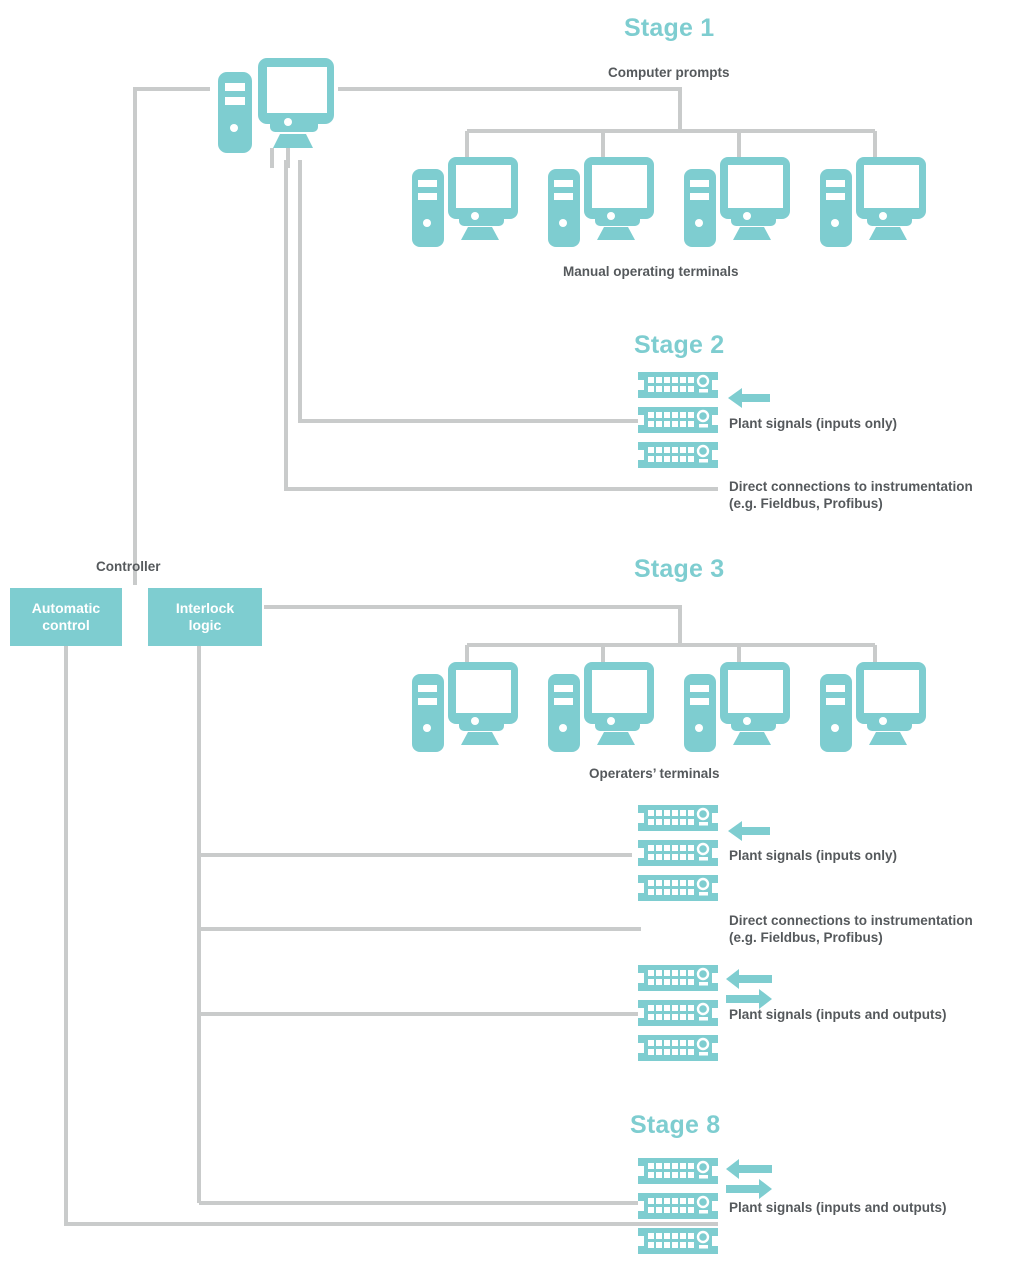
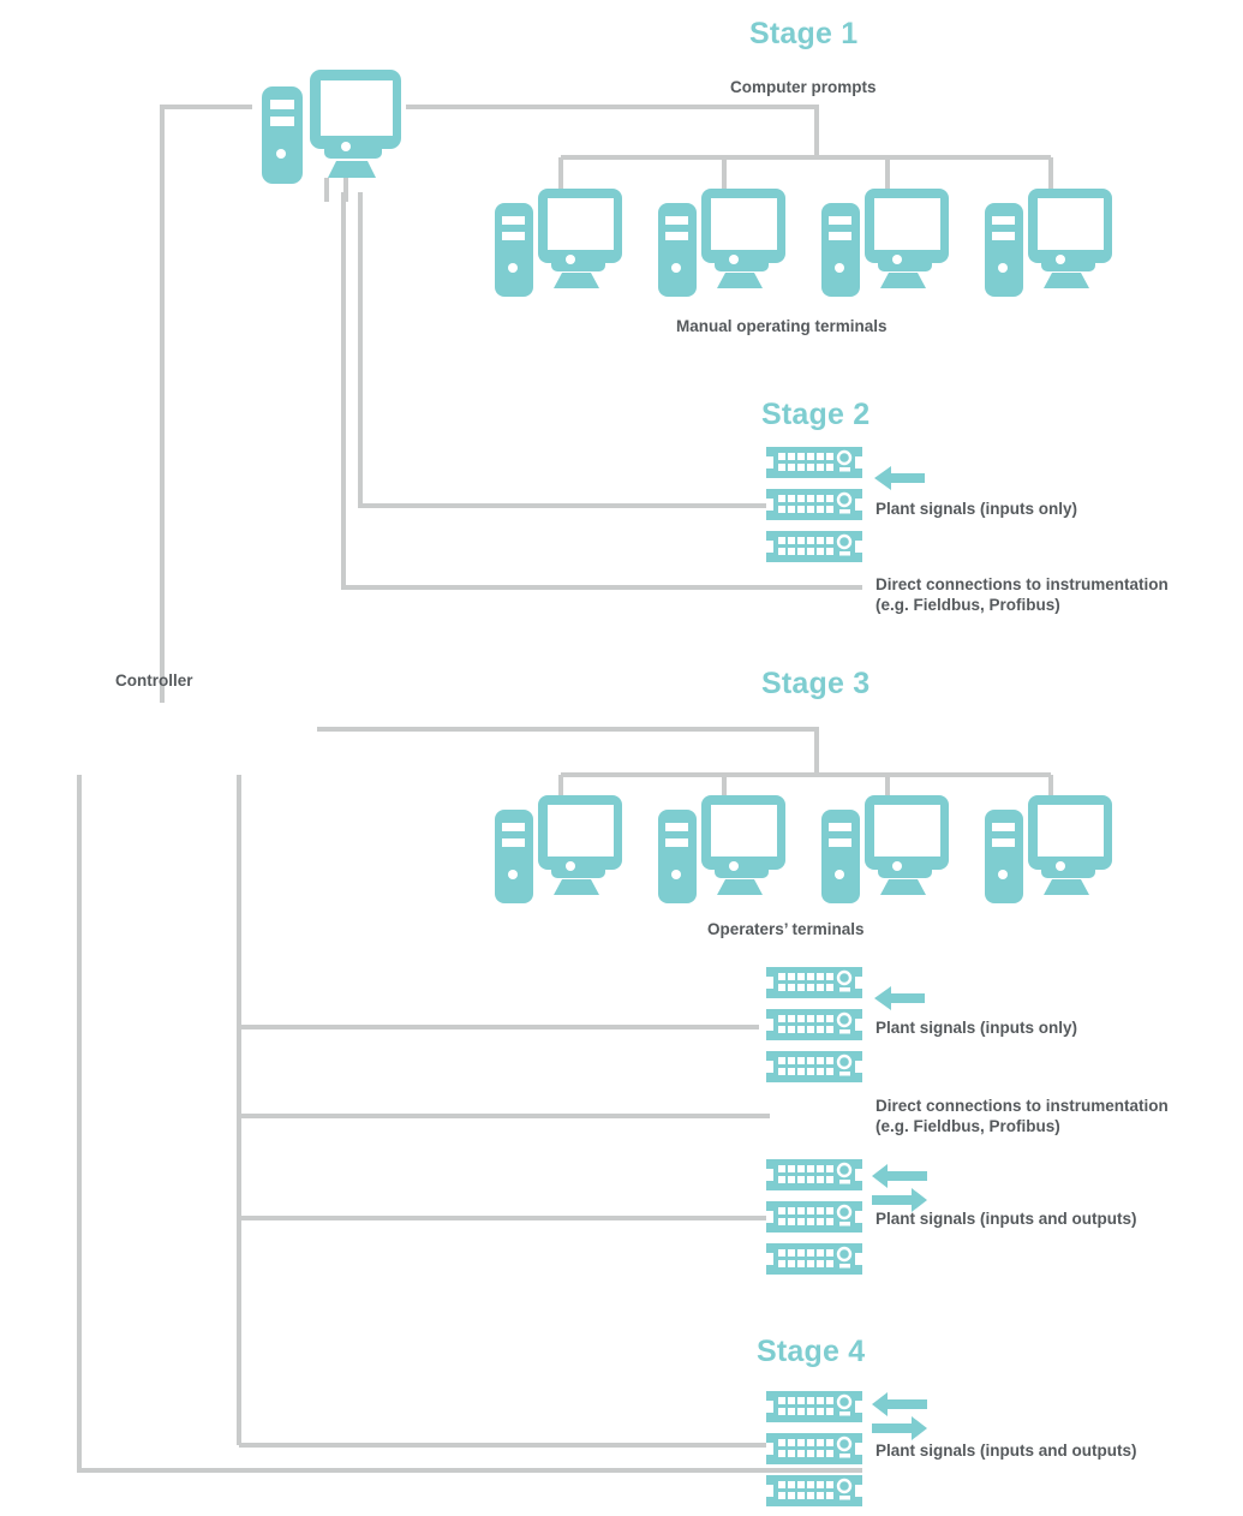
  Stage 1
  Computer prompts
  Manual operating terminals
  Stage 2
  Plant signals (inputs only)
  Direct connections to instrumentation
  (e.g. Fieldbus, Profibus)
  Controller
  Stage 3
  Operaters’ terminals
  Plant signals (inputs only)
  Direct connections to instrumentation
  (e.g. Fieldbus, Profibus)
  Plant signals (inputs and outputs)
- Stage 8
+ Stage 4
  Plant signals (inputs and outputs)
- Automatic
- control
- Interlock
- logic
